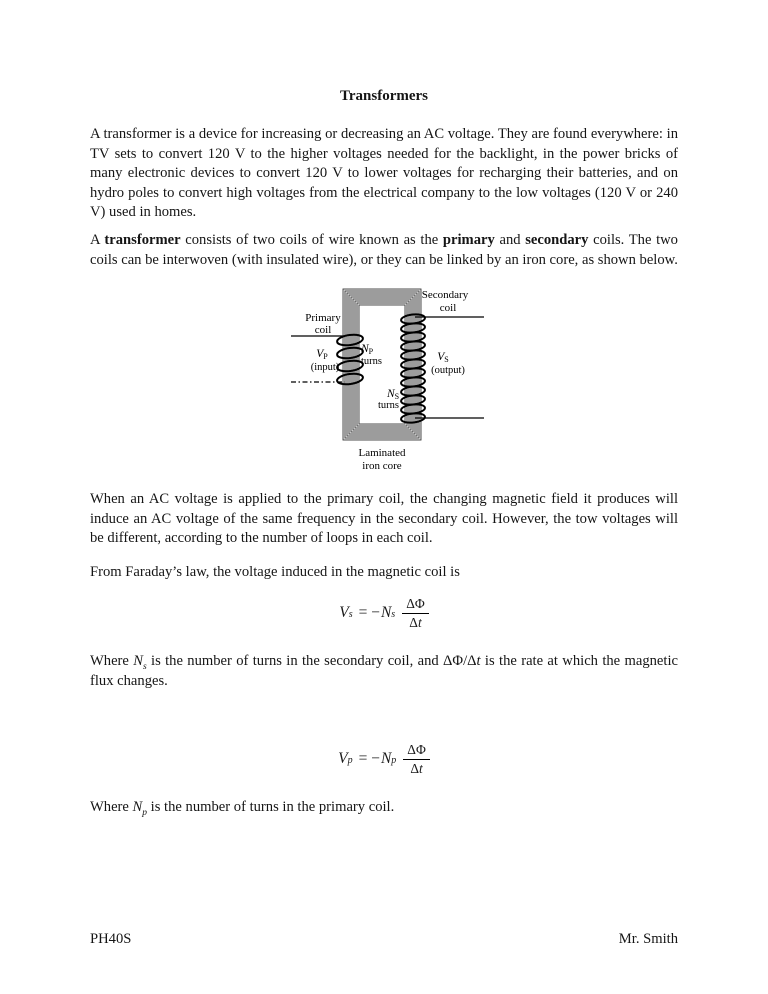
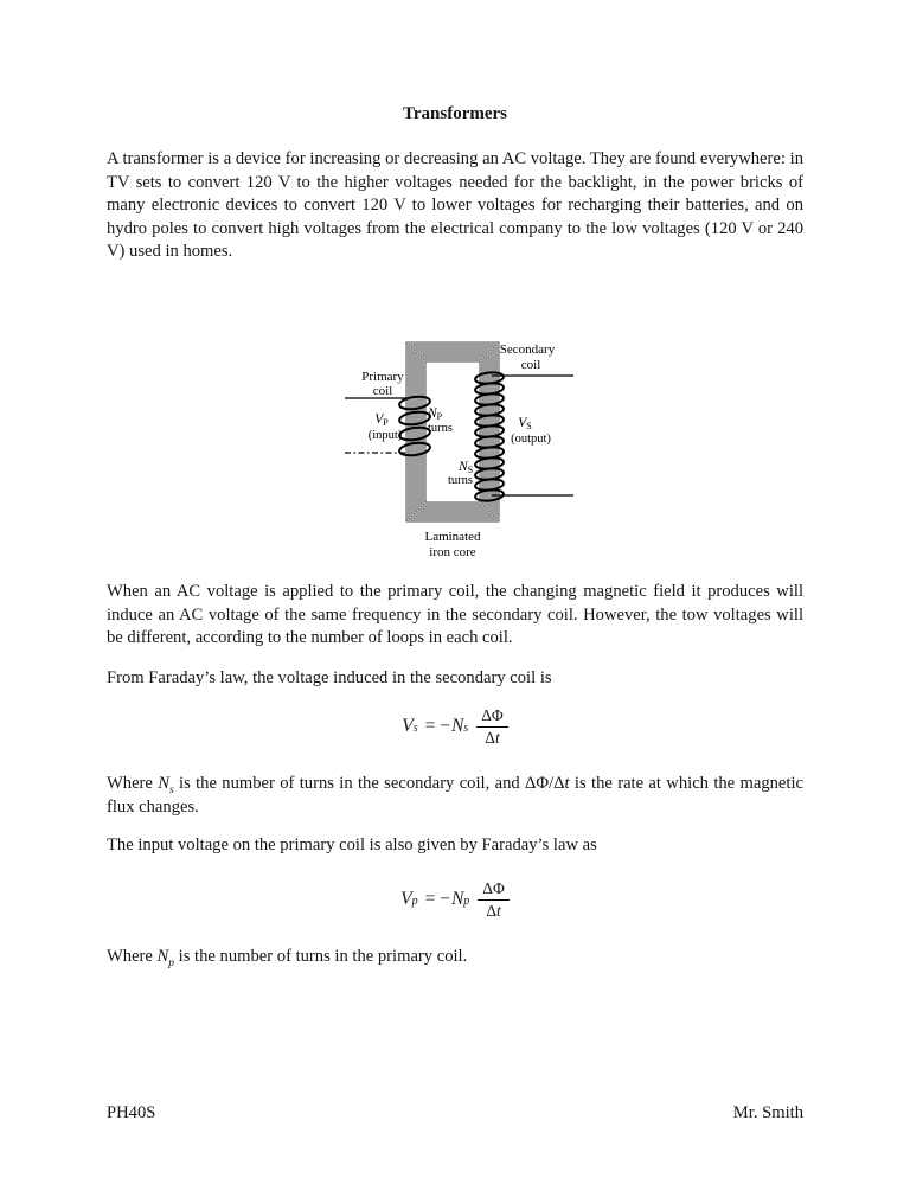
  Transformers
  A transformer is a device for increasing or decreasing an AC voltage. They are found everywhere: in TV sets to convert 120 V to the higher voltages needed for the backlight, in the power bricks of many electronic devices to convert 120 V to lower voltages for recharging their batteries, and on hydro poles to convert high voltages from the electrical company to the low voltages (120 V or 240 V) used in homes.
- A transformer consists of two coils of wire known as the primary and secondary coils. The two coils can be interwoven (with insulated wire), or they can be linked by an iron core, as shown below.
  Primary
  coil
  Secondary
  coil
  VP
  (input)
  NP
  turns
  NS
  turns
  VS
  (output)
  Laminated
  iron core
  When an AC voltage is applied to the primary coil, the changing magnetic field it produces will induce an AC voltage of the same frequency in the secondary coil. However, the tow voltages will be different, according to the number of loops in each coil.
- From Faraday’s law, the voltage induced in the magnetic coil is
+ From Faraday’s law, the voltage induced in the secondary coil is
  V
  s
  = −
  N
  s
  ΔΦ
  Δt
  Where Ns is the number of turns in the secondary coil, and ΔΦ/Δt is the rate at which the magnetic flux changes.
+ The input voltage on the primary coil is also given by Faraday’s law as
  V
  p
  = −
  N
  p
  ΔΦ
  Δt
  Where Np is the number of turns in the primary coil.
  PH40S
  Mr. Smith
